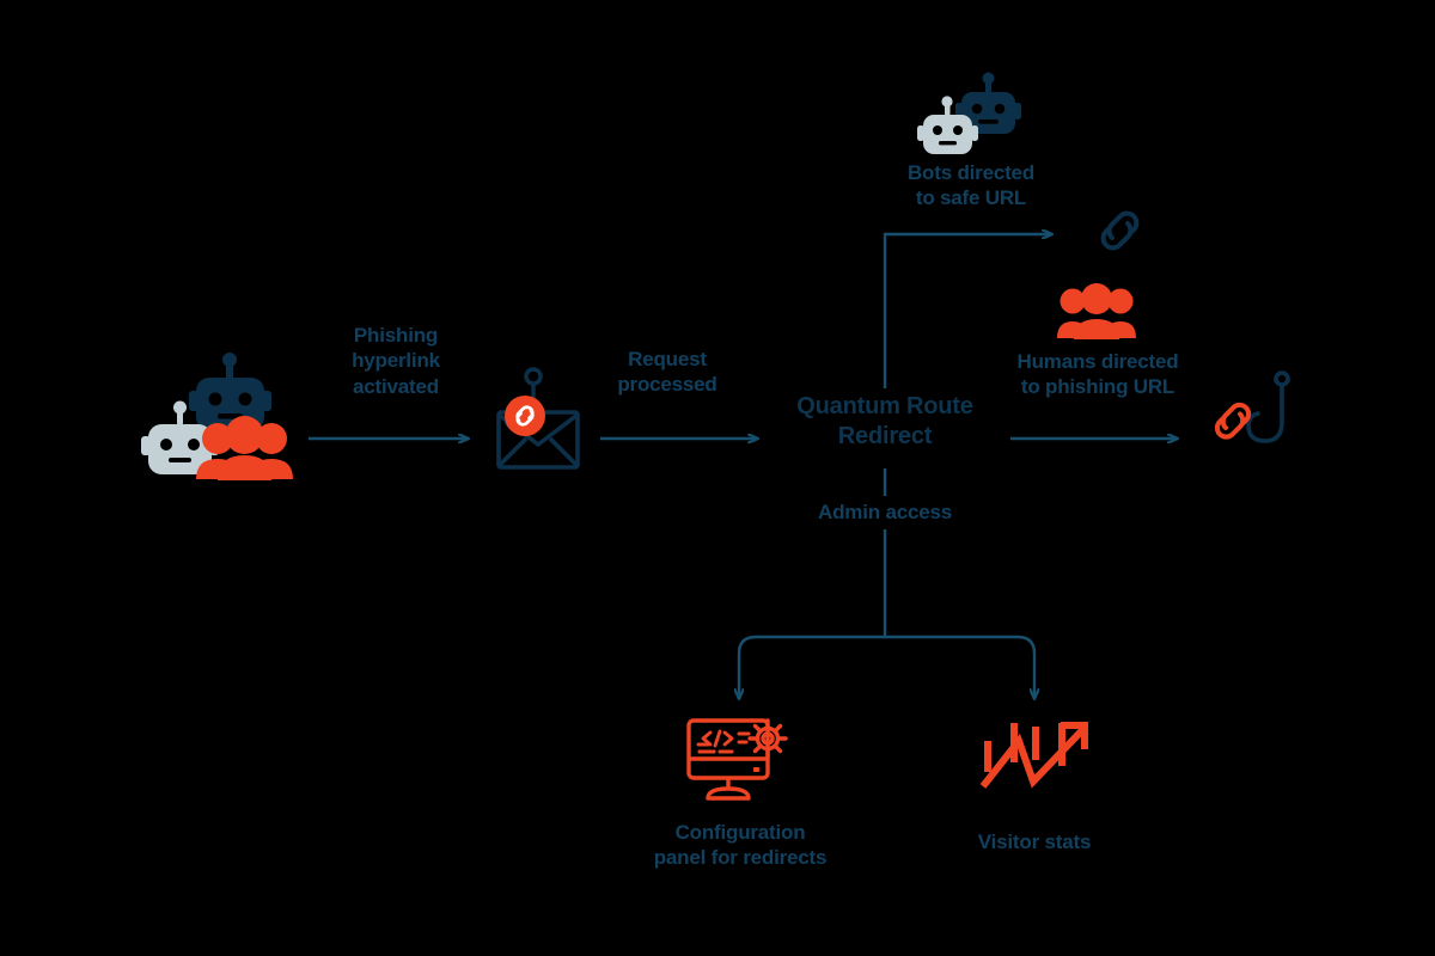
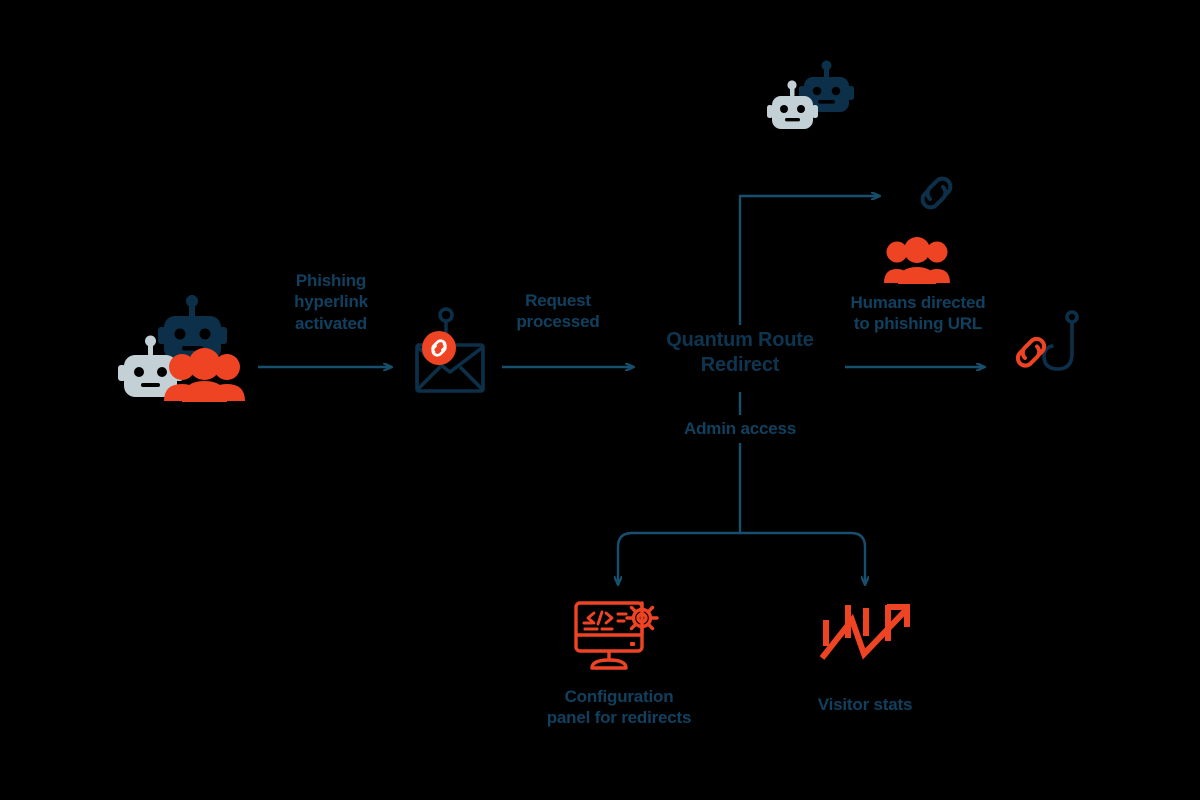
  Phishing
  hyperlink
  activated
  Request
  processed
  Quantum Route Redirect
- Bots directed
- to safe URL
  Humans directed
  to phishing URL
  Admin access
  Configuration
  panel for redirects
  Visitor stats
